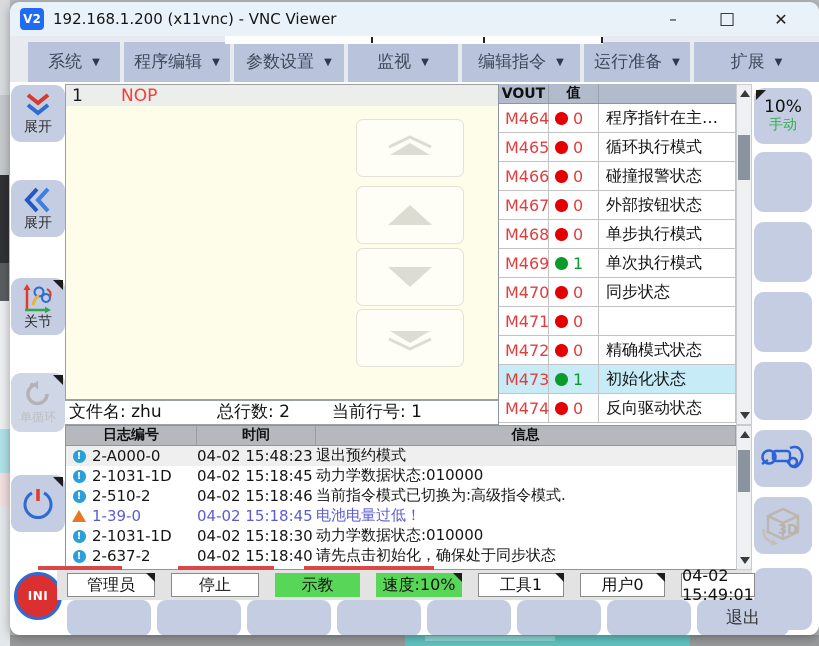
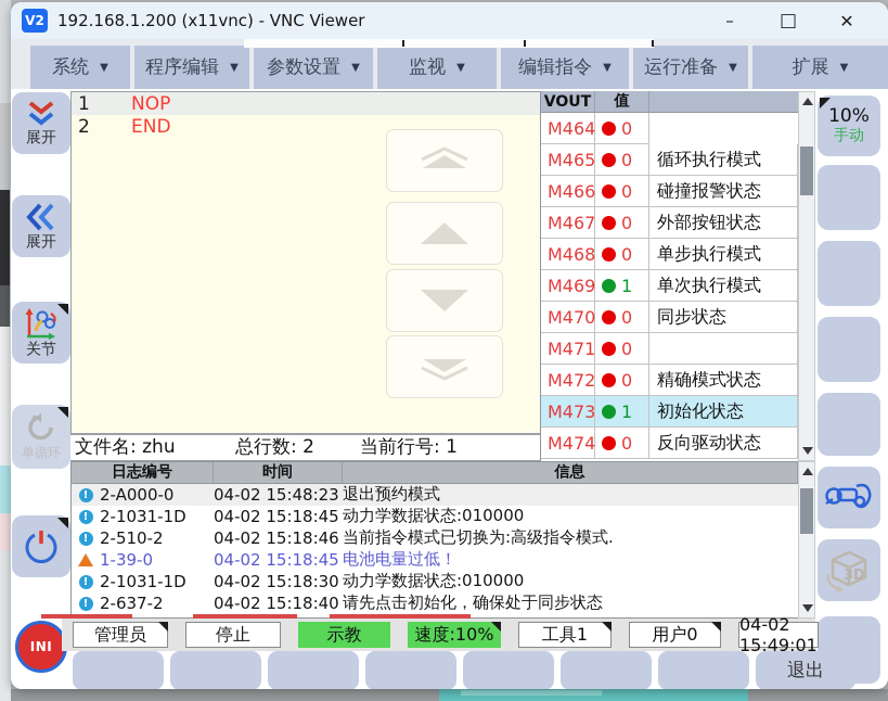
  V2
  192.168.1.200 (x11vnc) - VNC Viewer
  –
  □
  ✕
  系统
  ▼
  程序编辑
  ▼
  参数设置
  ▼
  监视
  ▼
  编辑指令
  ▼
  运行准备
  ▼
  扩展
  ▼
  展开
  展开
  关节
  单循环
  INI
  1
  NOP
+ 2
+ END
  文件名: zhu
  总行数: 2
  当前行号: 1
  VOUT
  值
  M464
  0
- 程序指针在主…
  M465
  0
  循环执行模式
  M466
  0
  碰撞报警状态
  M467
  0
  外部按钮状态
  M468
  0
  单步执行模式
  M469
  1
  单次执行模式
  M470
  0
  同步状态
  M471
  0
  M472
  0
  精确模式状态
  M473
  1
  初始化状态
  M474
  0
  反向驱动状态
  10%
  手动
  3D
  日志编号
  时间
  信息
  !
  2-A000-0
  04-02 15:48:23
  退出预约模式
  !
  2-1031-1D
  04-02 15:18:45
  动力学数据状态:010000
  !
  2-510-2
  04-02 15:18:46
  当前指令模式已切换为:高级指令模式.
  1-39-0
  04-02 15:18:45
  电池电量过低！
  !
  2-1031-1D
  04-02 15:18:30
  动力学数据状态:010000
  !
  2-637-2
  04-02 15:18:40
  请先点击初始化，确保处于同步状态
  管理员
  停止
  示教
  速度:10%
  工具1
  用户0
  04-02 15:49:01
  退出
